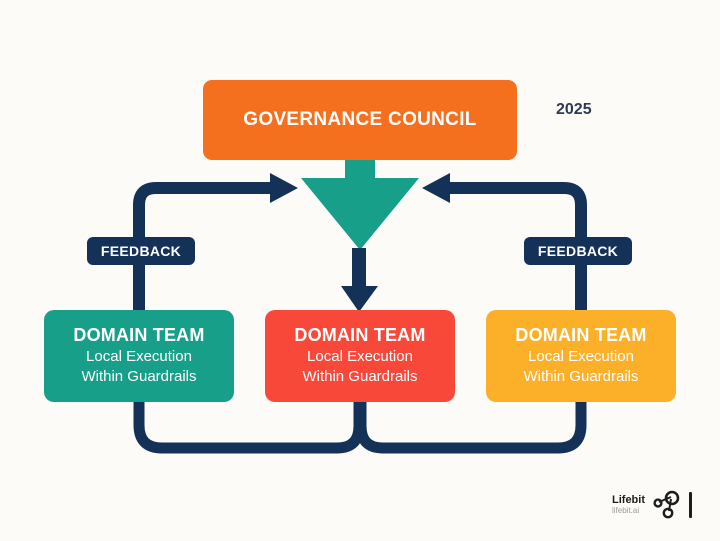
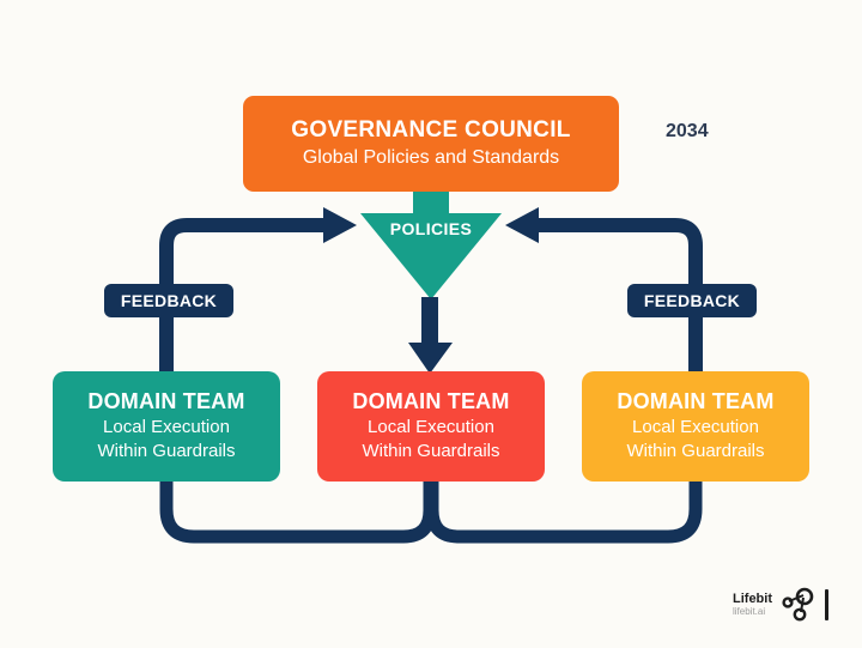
- 2025
+ 2034
  GOVERNANCE COUNCIL
+ Global Policies and Standards
+ POLICIES
  FEEDBACK
  FEEDBACK
  DOMAIN TEAM
  Local Execution
  Within Guardrails
  DOMAIN TEAM
  Local Execution
  Within Guardrails
  DOMAIN TEAM
  Local Execution
  Within Guardrails
  Lifebit
  lifebit.ai
